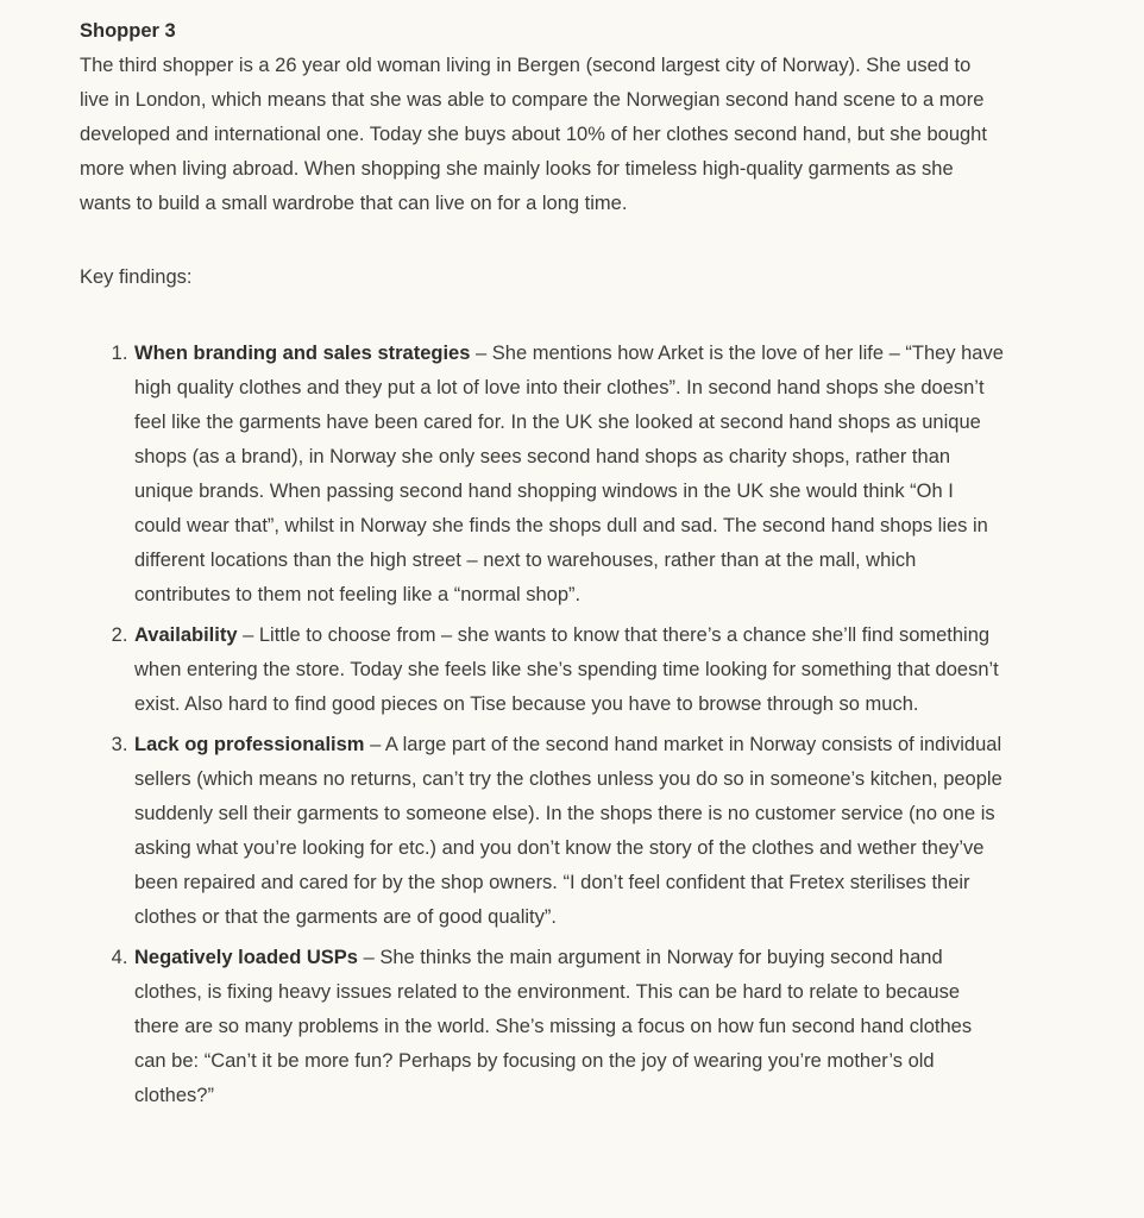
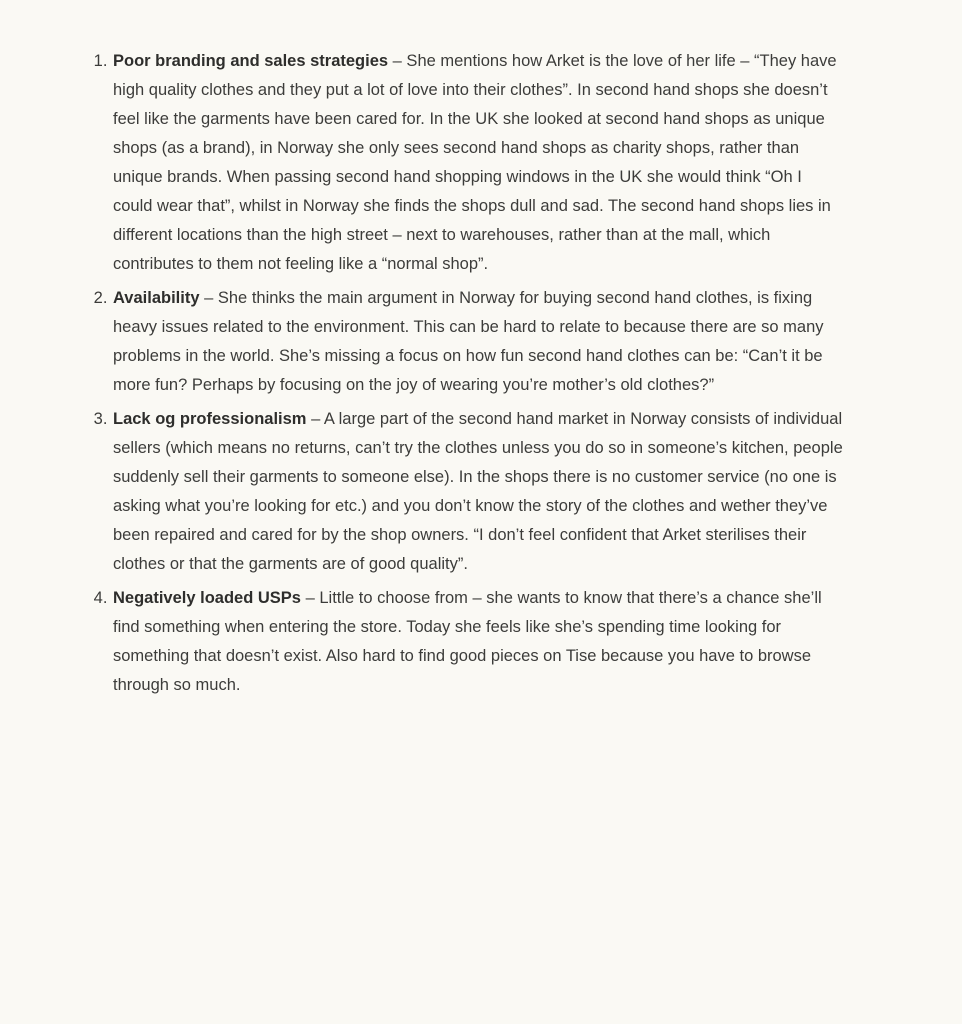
- Shopper 3
- The third shopper is a 26 year old woman living in Bergen (second largest city of Norway). She used to live in London, which means that she was able to compare the Norwegian second hand scene to a more developed and international one. Today she buys about 10% of her clothes second hand, but she bought more when living abroad. When shopping she mainly looks for timeless high-quality garments as she wants to build a small wardrobe that can live on for a long time.
- Key findings:
- When branding and sales strategies – She mentions how Arket is the love of her life – “They have high quality clothes and they put a lot of love into their clothes”. In second hand shops she doesn’t feel like the garments have been cared for. In the UK she looked at second hand shops as unique shops (as a brand), in Norway she only sees second hand shops as charity shops, rather than unique brands. When passing second hand shopping windows in the UK she would think “Oh I could wear that”, whilst in Norway she finds the shops dull and sad. The second hand shops lies in different locations than the high street – next to warehouses, rather than at the mall, which contributes to them not feeling like a “normal shop”.
+ Poor branding and sales strategies – She mentions how Arket is the love of her life – “They have high quality clothes and they put a lot of love into their clothes”. In second hand shops she doesn’t feel like the garments have been cared for. In the UK she looked at second hand shops as unique shops (as a brand), in Norway she only sees second hand shops as charity shops, rather than unique brands. When passing second hand shopping windows in the UK she would think “Oh I could wear that”, whilst in Norway she finds the shops dull and sad. The second hand shops lies in different locations than the high street – next to warehouses, rather than at the mall, which contributes to them not feeling like a “normal shop”.
- Availability – Little to choose from – she wants to know that there’s a chance she’ll find something when entering the store. Today she feels like she’s spending time looking for something that doesn’t exist. Also hard to find good pieces on Tise because you have to browse through so much.
+ Availability – She thinks the main argument in Norway for buying second hand clothes, is fixing heavy issues related to the environment. This can be hard to relate to because there are so many problems in the world. She’s missing a focus on how fun second hand clothes can be: “Can’t it be more fun? Perhaps by focusing on the joy of wearing you’re mother’s old clothes?”
- Lack og professionalism – A large part of the second hand market in Norway consists of individual sellers (which means no returns, can’t try the clothes unless you do so in someone’s kitchen, people suddenly sell their garments to someone else). In the shops there is no customer service (no one is asking what you’re looking for etc.) and you don’t know the story of the clothes and wether they’ve been repaired and cared for by the shop owners. “I don’t feel confident that Fretex sterilises their clothes or that the garments are of good quality”.
+ Lack og professionalism – A large part of the second hand market in Norway consists of individual sellers (which means no returns, can’t try the clothes unless you do so in someone’s kitchen, people suddenly sell their garments to someone else). In the shops there is no customer service (no one is asking what you’re looking for etc.) and you don’t know the story of the clothes and wether they’ve been repaired and cared for by the shop owners. “I don’t feel confident that Arket sterilises their clothes or that the garments are of good quality”.
- Negatively loaded USPs – She thinks the main argument in Norway for buying second hand clothes, is fixing heavy issues related to the environment. This can be hard to relate to because there are so many problems in the world. She’s missing a focus on how fun second hand clothes can be: “Can’t it be more fun? Perhaps by focusing on the joy of wearing you’re mother’s old clothes?”
+ Negatively loaded USPs – Little to choose from – she wants to know that there’s a chance she’ll find something when entering the store. Today she feels like she’s spending time looking for something that doesn’t exist. Also hard to find good pieces on Tise because you have to browse through so much.
